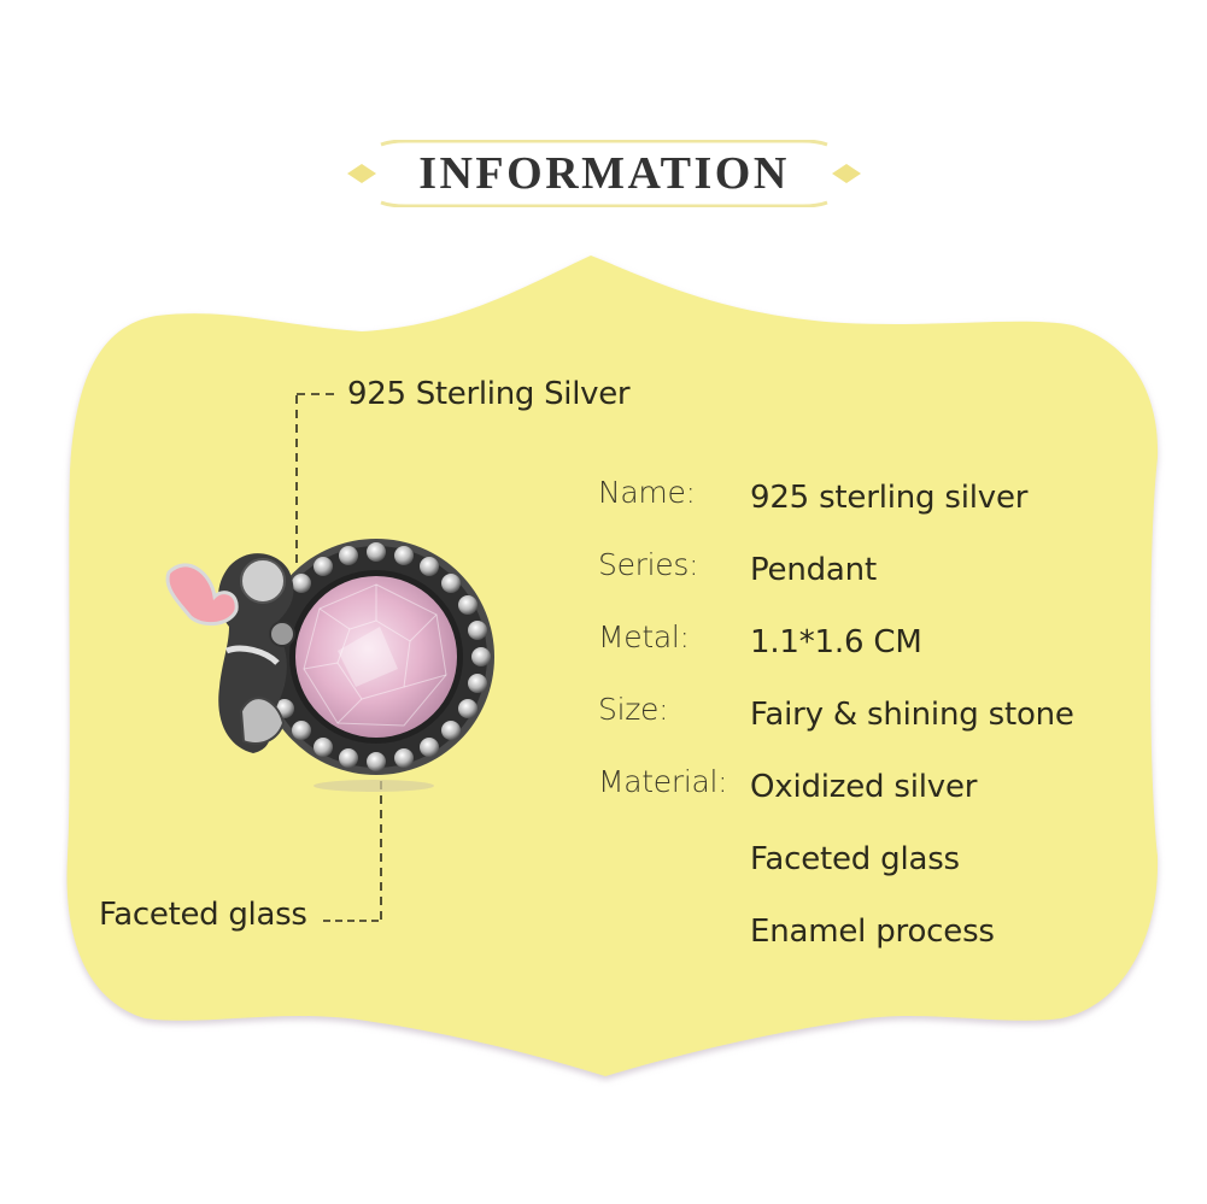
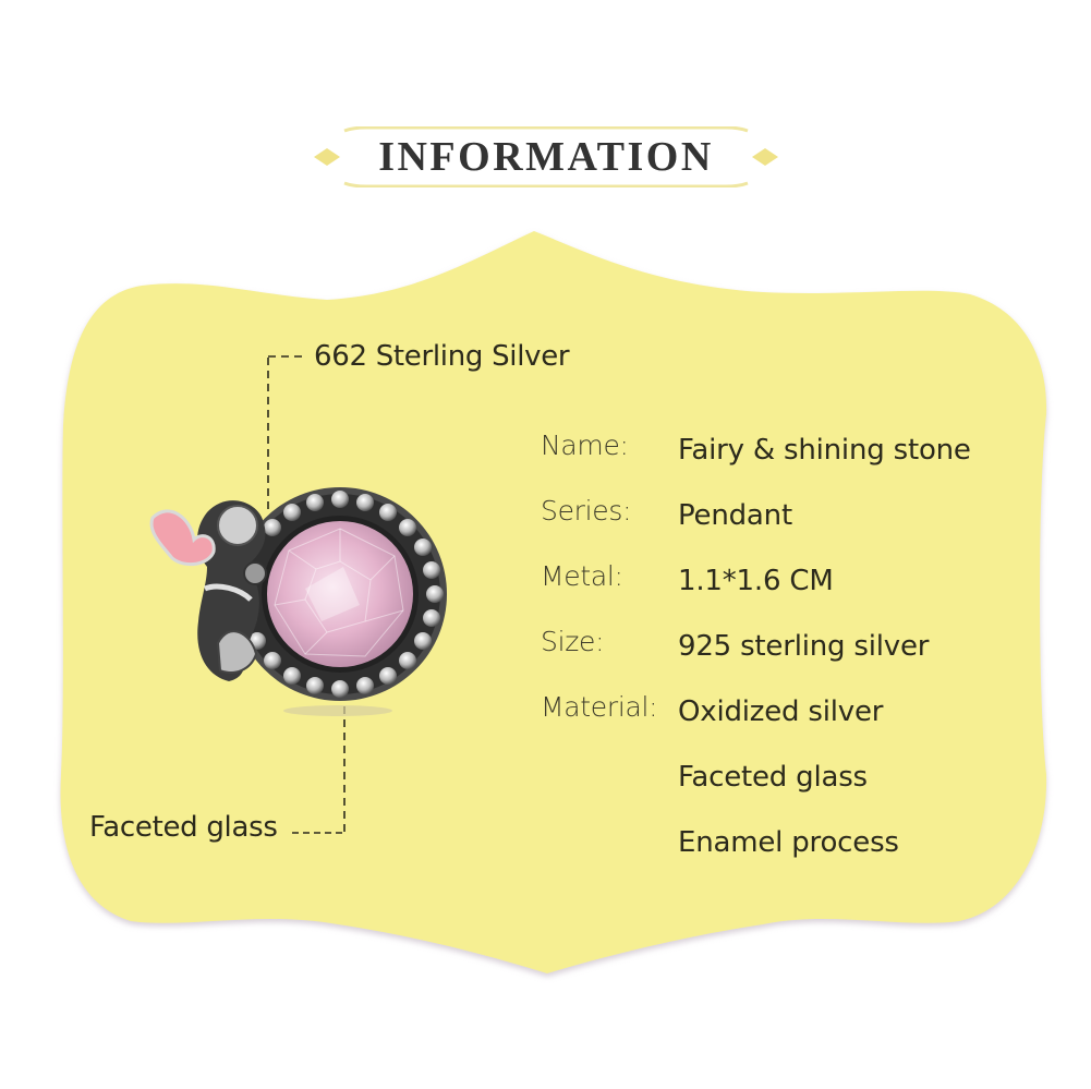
  INFORMATION
- 925 Sterling Silver
+ 662 Sterling Silver
  Faceted glass
  Name:
- 925 sterling silver
+ Fairy & shining stone
  Series:
  Pendant
  Metal:
  1.1*1.6 CM
  Size:
- Fairy & shining stone
+ 925 sterling silver
  Material:
  Oxidized silver
  Faceted glass
  Enamel process
